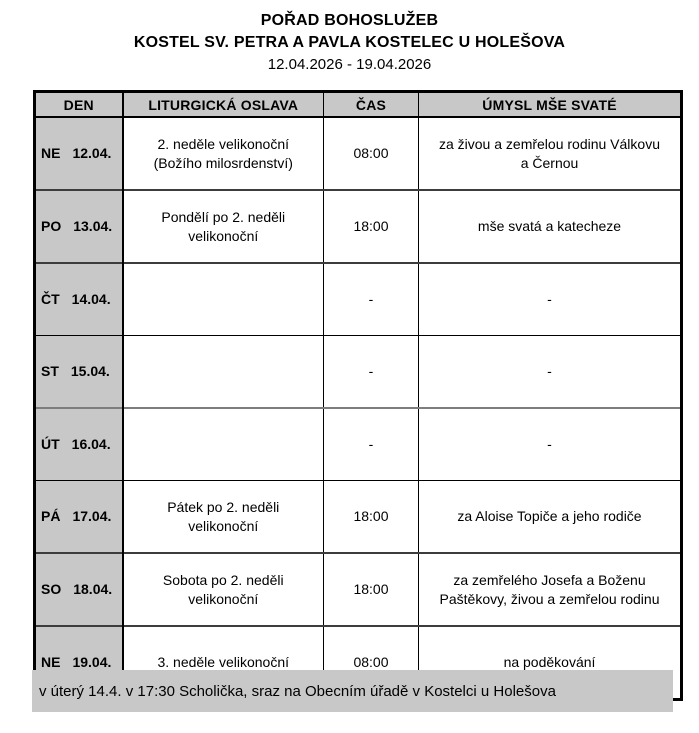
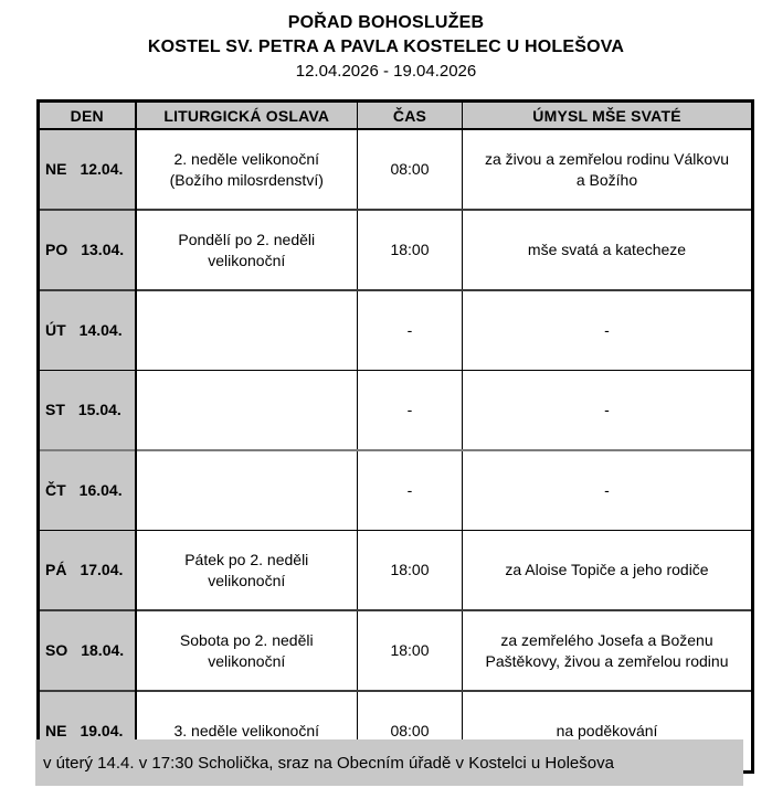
  POŘAD BOHOSLUŽEB
  KOSTEL SV. PETRA A PAVLA KOSTELEC U HOLEŠOVA
  12.04.2026 - 19.04.2026
  DEN	LITURGICKÁ OSLAVA	ČAS	ÚMYSL MŠE SVATÉ
- NE 12.04.	2. neděle velikonoční (Božího milosrdenství)	08:00	za živou a zemřelou rodinu Válkovu a Černou
+ NE 12.04.	2. neděle velikonoční (Božího milosrdenství)	08:00	za živou a zemřelou rodinu Válkovu a Božího
  PO 13.04.	Pondělí po 2. neděli velikonoční	18:00	mše svatá a katecheze
- ČT 14.04.		-	-
+ ÚT 14.04.		-	-
  ST 15.04.		-	-
- ÚT 16.04.		-	-
+ ČT 16.04.		-	-
  PÁ 17.04.	Pátek po 2. neděli velikonoční	18:00	za Aloise Topiče a jeho rodiče
  SO 18.04.	Sobota po 2. neděli velikonoční	18:00	za zemřelého Josefa a Boženu Paštěkovy, živou a zemřelou rodinu
  NE 19.04.	3. neděle velikonoční	08:00	na poděkování
  v úterý 14.4. v 17:30 Scholička, sraz na Obecním úřadě v Kostelci u Holešova
